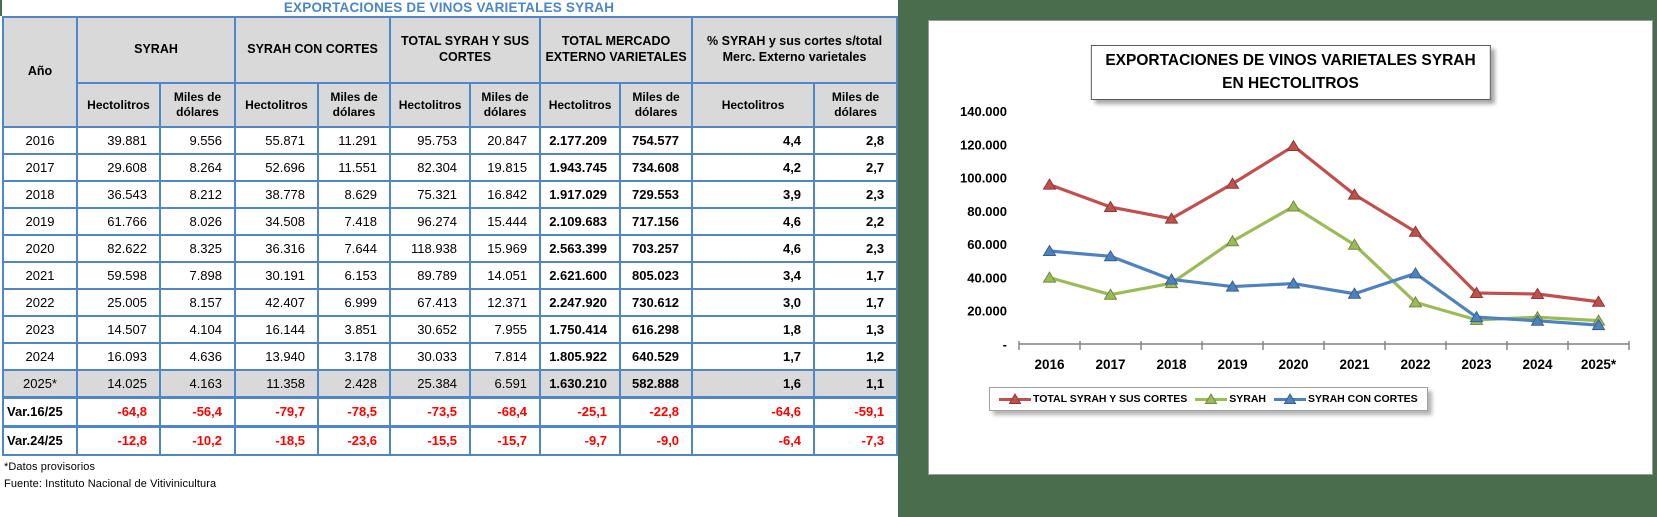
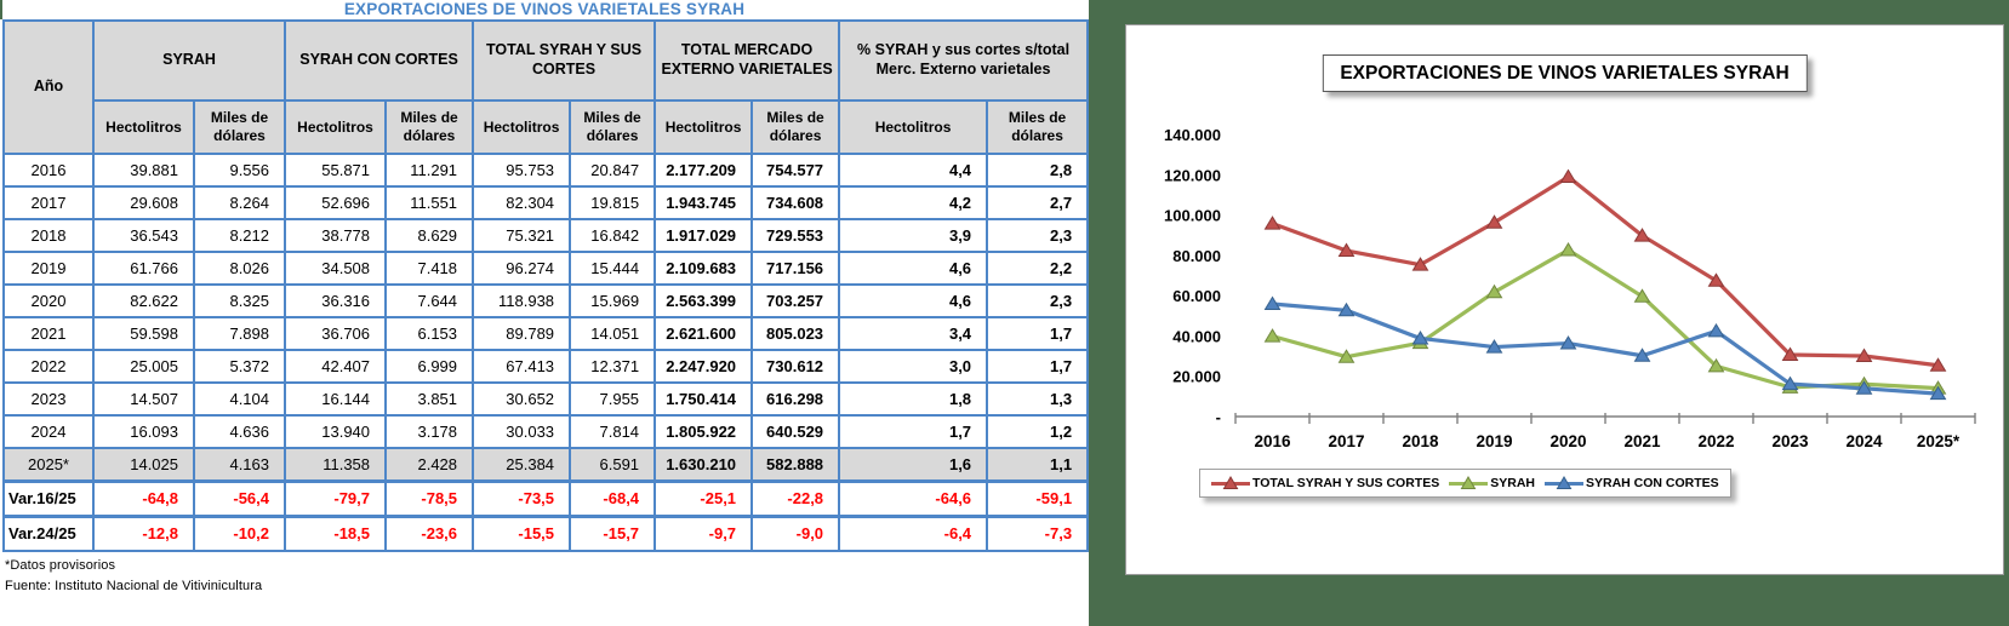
  EXPORTACIONES DE VINOS VARIETALES SYRAH
  Año	SYRAH	SYRAH CON CORTES	TOTAL SYRAH Y SUS CORTES	TOTAL MERCADO EXTERNO VARIETALES	% SYRAH y sus cortes s/total Merc. Externo varietales
  Hectolitros	Miles de dólares	Hectolitros	Miles de dólares	Hectolitros	Miles de dólares	Hectolitros	Miles de dólares	Hectolitros	Miles de dólares
  2016	39.881	9.556	55.871	11.291	95.753	20.847	2.177.209	754.577	4,4	2,8
  2017	29.608	8.264	52.696	11.551	82.304	19.815	1.943.745	734.608	4,2	2,7
  2018	36.543	8.212	38.778	8.629	75.321	16.842	1.917.029	729.553	3,9	2,3
  2019	61.766	8.026	34.508	7.418	96.274	15.444	2.109.683	717.156	4,6	2,2
  2020	82.622	8.325	36.316	7.644	118.938	15.969	2.563.399	703.257	4,6	2,3
- 2021	59.598	7.898	30.191	6.153	89.789	14.051	2.621.600	805.023	3,4	1,7
+ 2021	59.598	7.898	36.706	6.153	89.789	14.051	2.621.600	805.023	3,4	1,7
- 2022	25.005	8.157	42.407	6.999	67.413	12.371	2.247.920	730.612	3,0	1,7
+ 2022	25.005	5.372	42.407	6.999	67.413	12.371	2.247.920	730.612	3,0	1,7
  2023	14.507	4.104	16.144	3.851	30.652	7.955	1.750.414	616.298	1,8	1,3
  2024	16.093	4.636	13.940	3.178	30.033	7.814	1.805.922	640.529	1,7	1,2
  2025*	14.025	4.163	11.358	2.428	25.384	6.591	1.630.210	582.888	1,6	1,1
  Var.16/25	-64,8	-56,4	-79,7	-78,5	-73,5	-68,4	-25,1	-22,8	-64,6	-59,1
  Var.24/25	-12,8	-10,2	-18,5	-23,6	-15,5	-15,7	-9,7	-9,0	-6,4	-7,3
  *Datos provisorios
  Fuente: Instituto Nacional de Vitivinicultura
  -
  20.000
  40.000
  60.000
  80.000
  100.000
  120.000
  140.000
  2016
  2017
  2018
  2019
  2020
  2021
  2022
  2023
  2024
  2025*
  EXPORTACIONES DE VINOS VARIETALES SYRAH
- EN HECTOLITROS
  TOTAL SYRAH Y SUS CORTES
  SYRAH
  SYRAH CON CORTES
